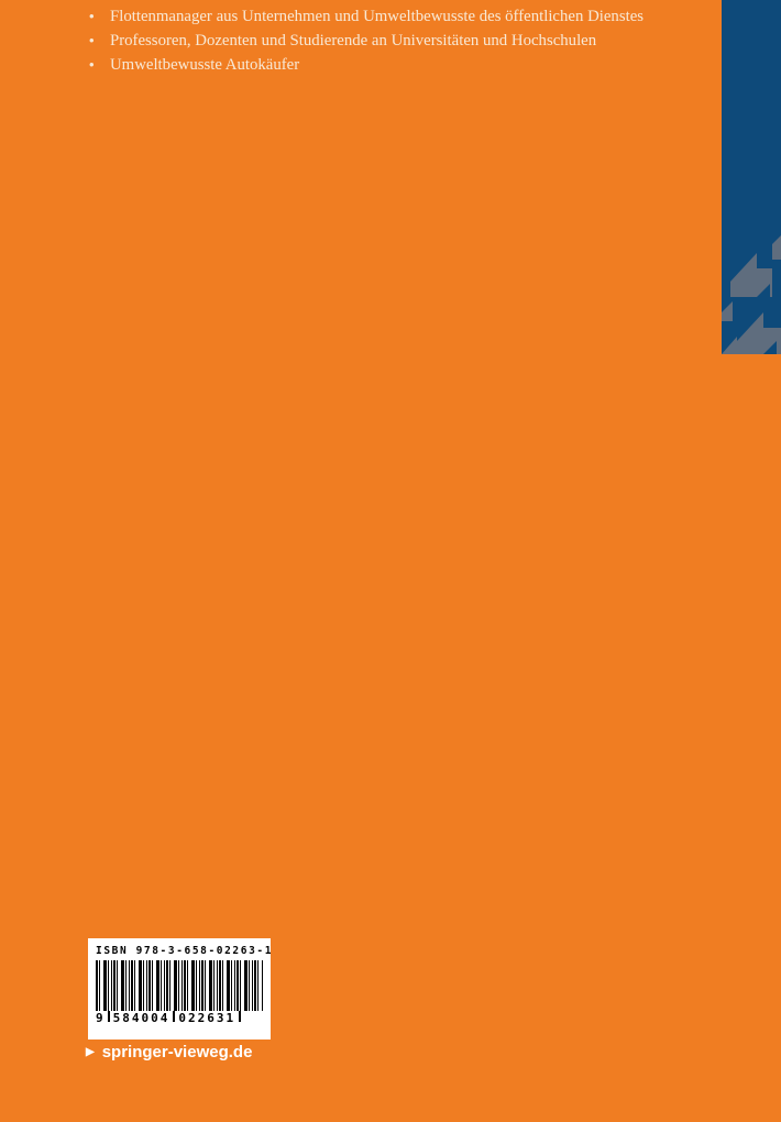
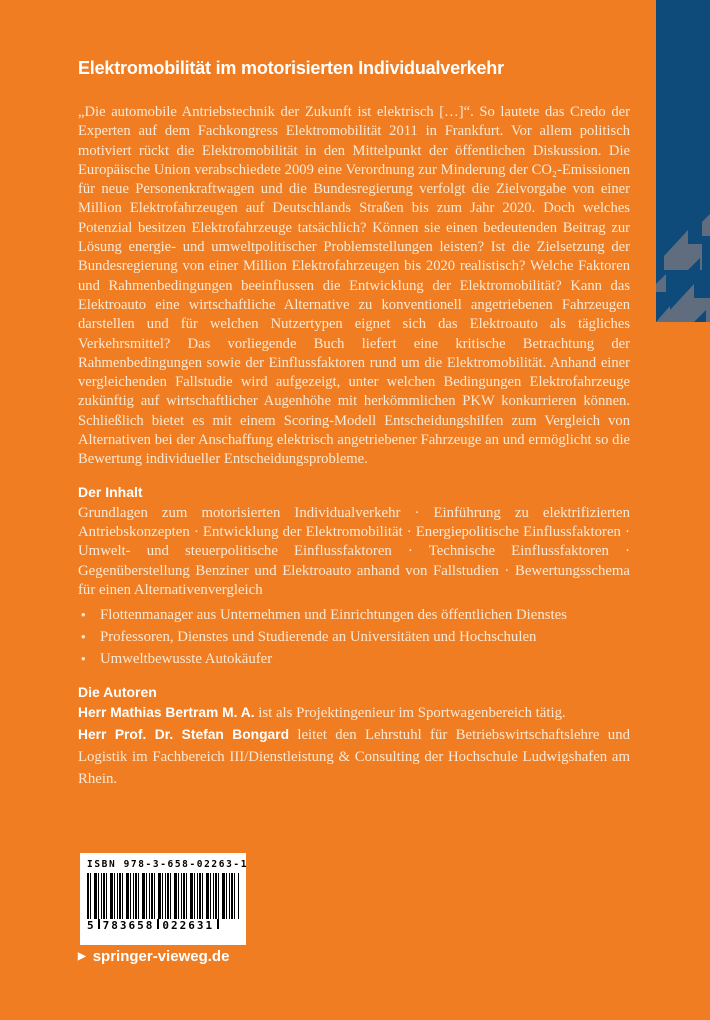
+ Elektromobilität im motorisierten Individualverkehr
+ „Die automobile Antriebstechnik der Zukunft ist elektrisch […]“. So lautete das Credo der Experten auf dem Fachkongress Elektromobilität 2011 in Frankfurt. Vor allem politisch motiviert rückt die Elektromobilität in den Mittelpunkt der öffentlichen Diskussion. Die Europäische Union verabschiedete 2009 eine Verordnung zur Minderung der CO₂-Emissionen für neue Personenkraftwagen und die Bundesregierung verfolgt die Zielvorgabe von einer Million Elektrofahrzeugen auf Deutschlands Straßen bis zum Jahr 2020. Doch welches Potenzial besitzen Elektrofahrzeuge tatsächlich? Können sie einen bedeutenden Beitrag zur Lösung energie- und umweltpolitischer Problemstellungen leisten? Ist die Zielsetzung der Bundesregierung von einer Million Elektrofahrzeugen bis 2020 realistisch? Welche Faktoren und Rahmenbedingungen beeinflussen die Entwicklung der Elektromobilität? Kann das Elektroauto eine wirtschaftliche Alternative zu konventionell angetriebenen Fahrzeugen darstellen und für welchen Nutzertypen eignet sich das Elektroauto als tägliches Verkehrsmittel? Das vorliegende Buch liefert eine kritische Betrachtung der Rahmenbedingungen sowie der Einflussfaktoren rund um die Elektromobilität. Anhand einer vergleichenden Fallstudie wird aufgezeigt, unter welchen Bedingungen Elektrofahrzeuge zukünftig auf wirtschaftlicher Augenhöhe mit herkömmlichen PKW konkurrieren können. Schließlich bietet es mit einem Scoring-Modell Entscheidungshilfen zum Vergleich von Alternativen bei der Anschaffung elektrisch angetriebener Fahrzeuge an und ermöglicht so die Bewertung individueller Entscheidungsprobleme.
+ Der Inhalt
+ Grundlagen zum motorisierten Individualverkehr · Einführung zu elektrifizierten Antriebskonzepten · Entwicklung der Elektromobilität · Energiepolitische Einflussfaktoren · Umwelt- und steuerpolitische Einflussfaktoren · Technische Einflussfaktoren · Gegenüberstellung Benziner und Elektroauto anhand von Fallstudien · Bewertungsschema für einen Alternativenvergleich
  •
- Flottenmanager aus Unternehmen und Umweltbewusste des öffentlichen Dienstes
+ Flottenmanager aus Unternehmen und Einrichtungen des öffentlichen Dienstes
  •
- Professoren, Dozenten und Studierende an Universitäten und Hochschulen
+ Professoren, Dienstes und Studierende an Universitäten und Hochschulen
  •
  Umweltbewusste Autokäufer
+ Die Autoren
+ Herr Mathias Bertram M. A. ist als Projektingenieur im Sportwagenbereich tätig.
+ Herr Prof. Dr. Stefan Bongard leitet den Lehrstuhl für Betriebswirtschaftslehre und Logistik im Fachbereich III/Dienstleistung & Consulting der Hochschule Ludwigshafen am Rhein.
  ISBN 978-3-658-02263-1
- 9
+ 5
- 584004
+ 783658
  022631
  ▶
  springer-vieweg.de
